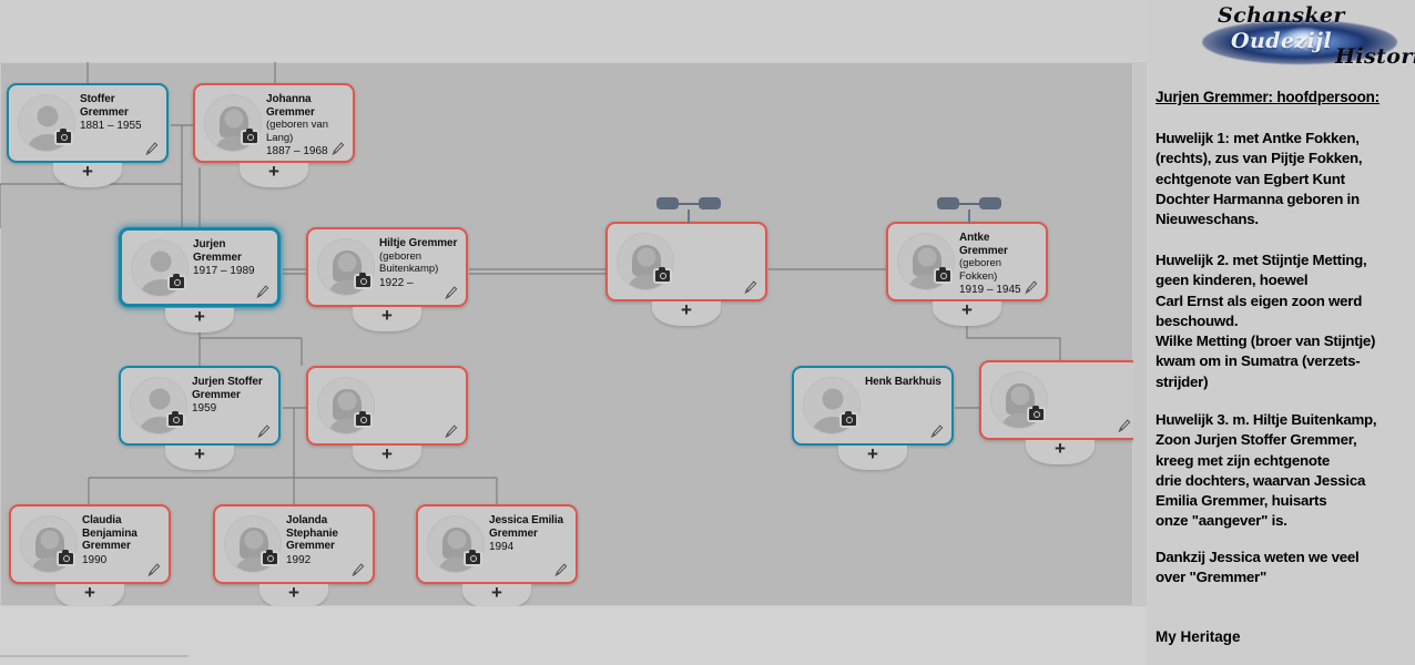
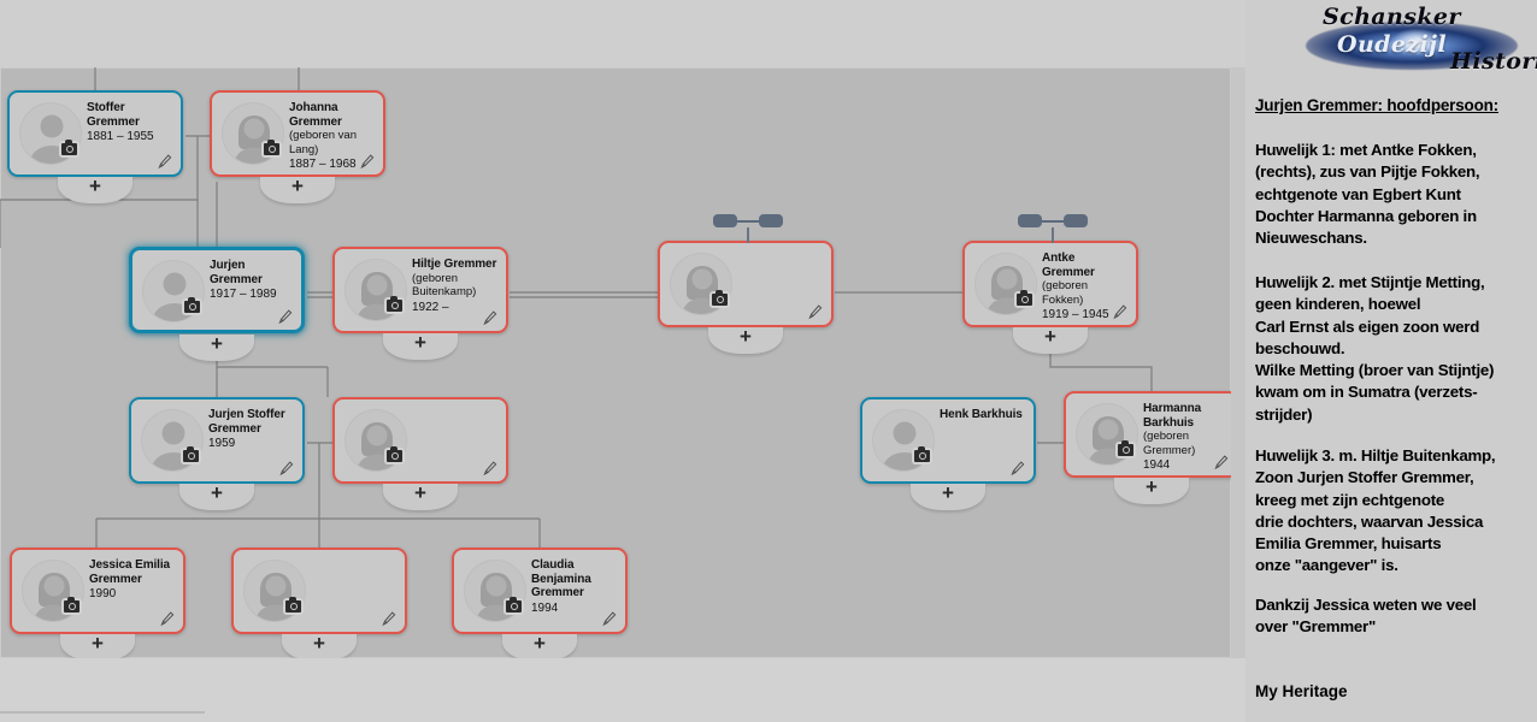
  Stoffer Gremmer
  1881 – 1955
  +
  Johanna Gremmer
  (geboren van Lang)
  1887 – 1968
  +
  Jurjen Gremmer
  1917 – 1989
  +
  Hiltje Gremmer
  (geboren Buitenkamp)
  1922 –
  +
  +
  Antke Gremmer
  (geboren Fokken)
  1919 – 1945
  +
  Jurjen Stoffer Gremmer
  1959
  +
  +
  Henk Barkhuis
  +
+ Harmanna Barkhuis
+ (geboren Gremmer)
+ 1944
  +
- Claudia Benjamina Gremmer
+ Jessica Emilia Gremmer
  1990
  +
- Jolanda Stephanie Gremmer
- 1992
  +
- Jessica Emilia Gremmer
+ Claudia Benjamina Gremmer
  1994
  +
  Schansker
  Oudezijl
  Histor
  Jurjen Gremmer: hoofdpersoon:
  Huwelijk 1: met Antke Fokken,
  (rechts), zus van Pijtje Fokken,
  echtgenote van Egbert Kunt
  Dochter Harmanna geboren in
  Nieuweschans.
  Huwelijk 2. met Stijntje Metting,
  geen kinderen, hoewel
  Carl Ernst als eigen zoon werd
  beschouwd.
  Wilke Metting (broer van Stijntje)
  kwam om in Sumatra (verzets-
  strijder)
  Huwelijk 3. m. Hiltje Buitenkamp,
  Zoon Jurjen Stoffer Gremmer,
  kreeg met zijn echtgenote
  drie dochters, waarvan Jessica
  Emilia Gremmer, huisarts
  onze "aangever" is.
  Dankzij Jessica weten we veel
  over "Gremmer"
  My Heritage
